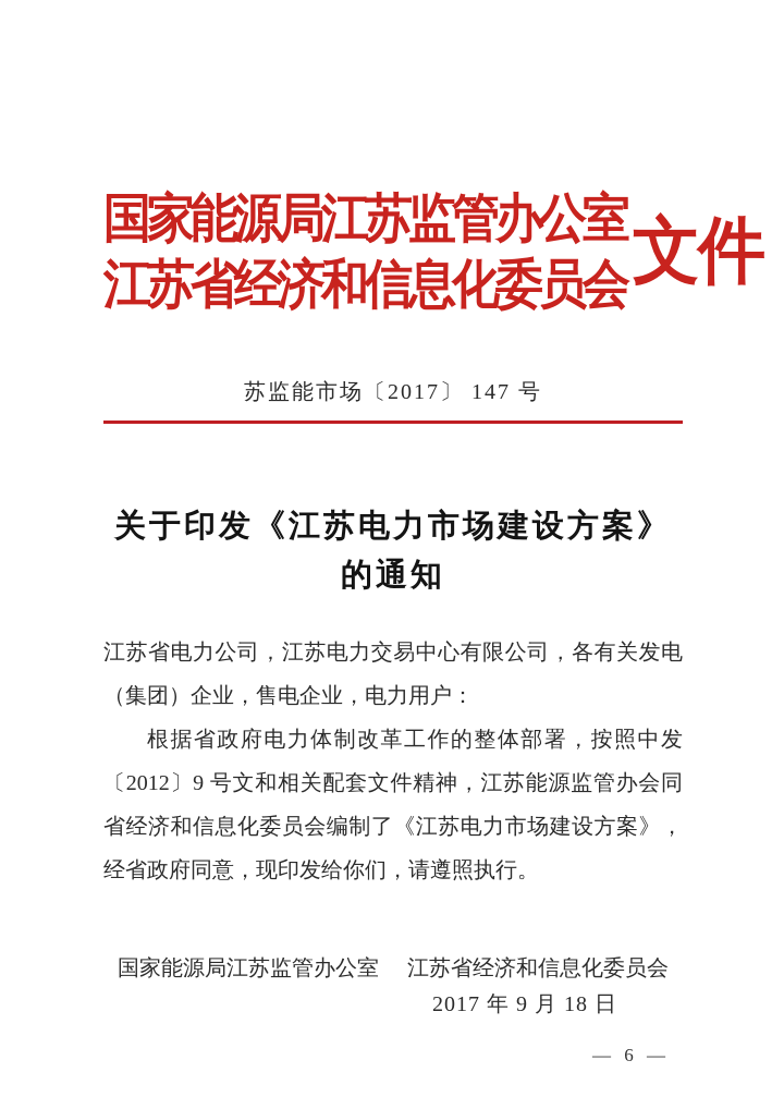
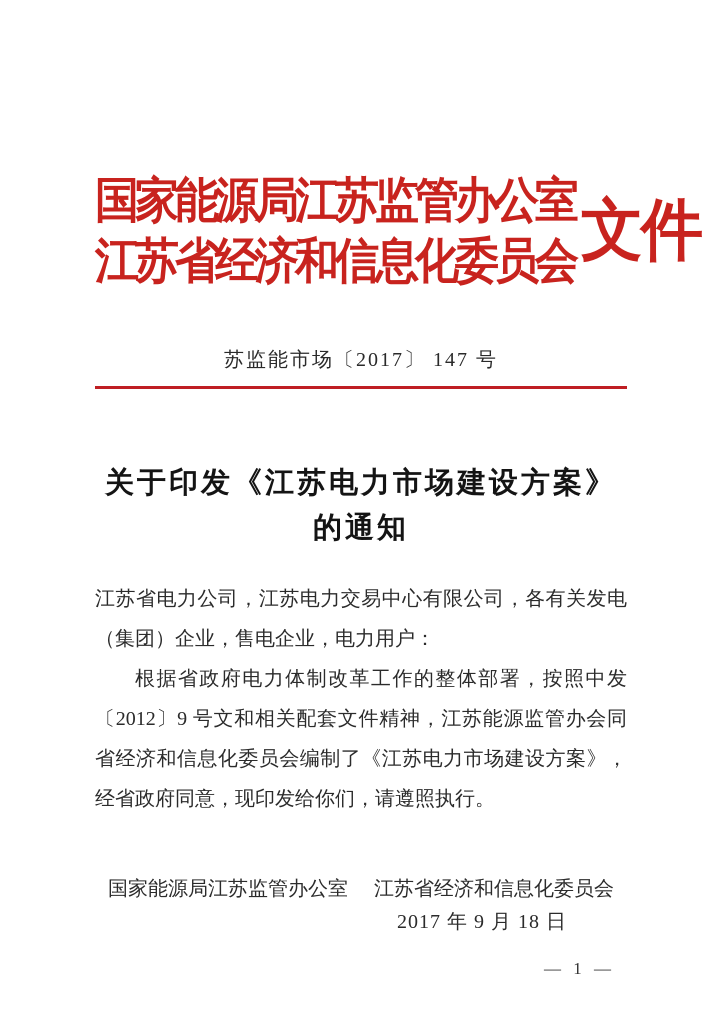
  国家能源局江苏监管办公室
  江苏省经济和信息化委员会
  文件
  苏监能市场〔2017〕 147 号
  关于印发《江苏电力市场建设方案》
  的通知
  江苏省电力公司，江苏电力交易中心有限公司，各有关发电（集团）企业，售电企业，电力用户：
  根据省政府电力体制改革工作的整体部署，按照中发〔2012〕9 号文和相关配套文件精神，江苏能源监管办会同省经济和信息化委员会编制了《江苏电力市场建设方案》，经省政府同意，现印发给你们，请遵照执行。
  国家能源局江苏监管办公室
  江苏省经济和信息化委员会
  2017 年 9 月 18 日
- — 6 —
+ — 1 —
